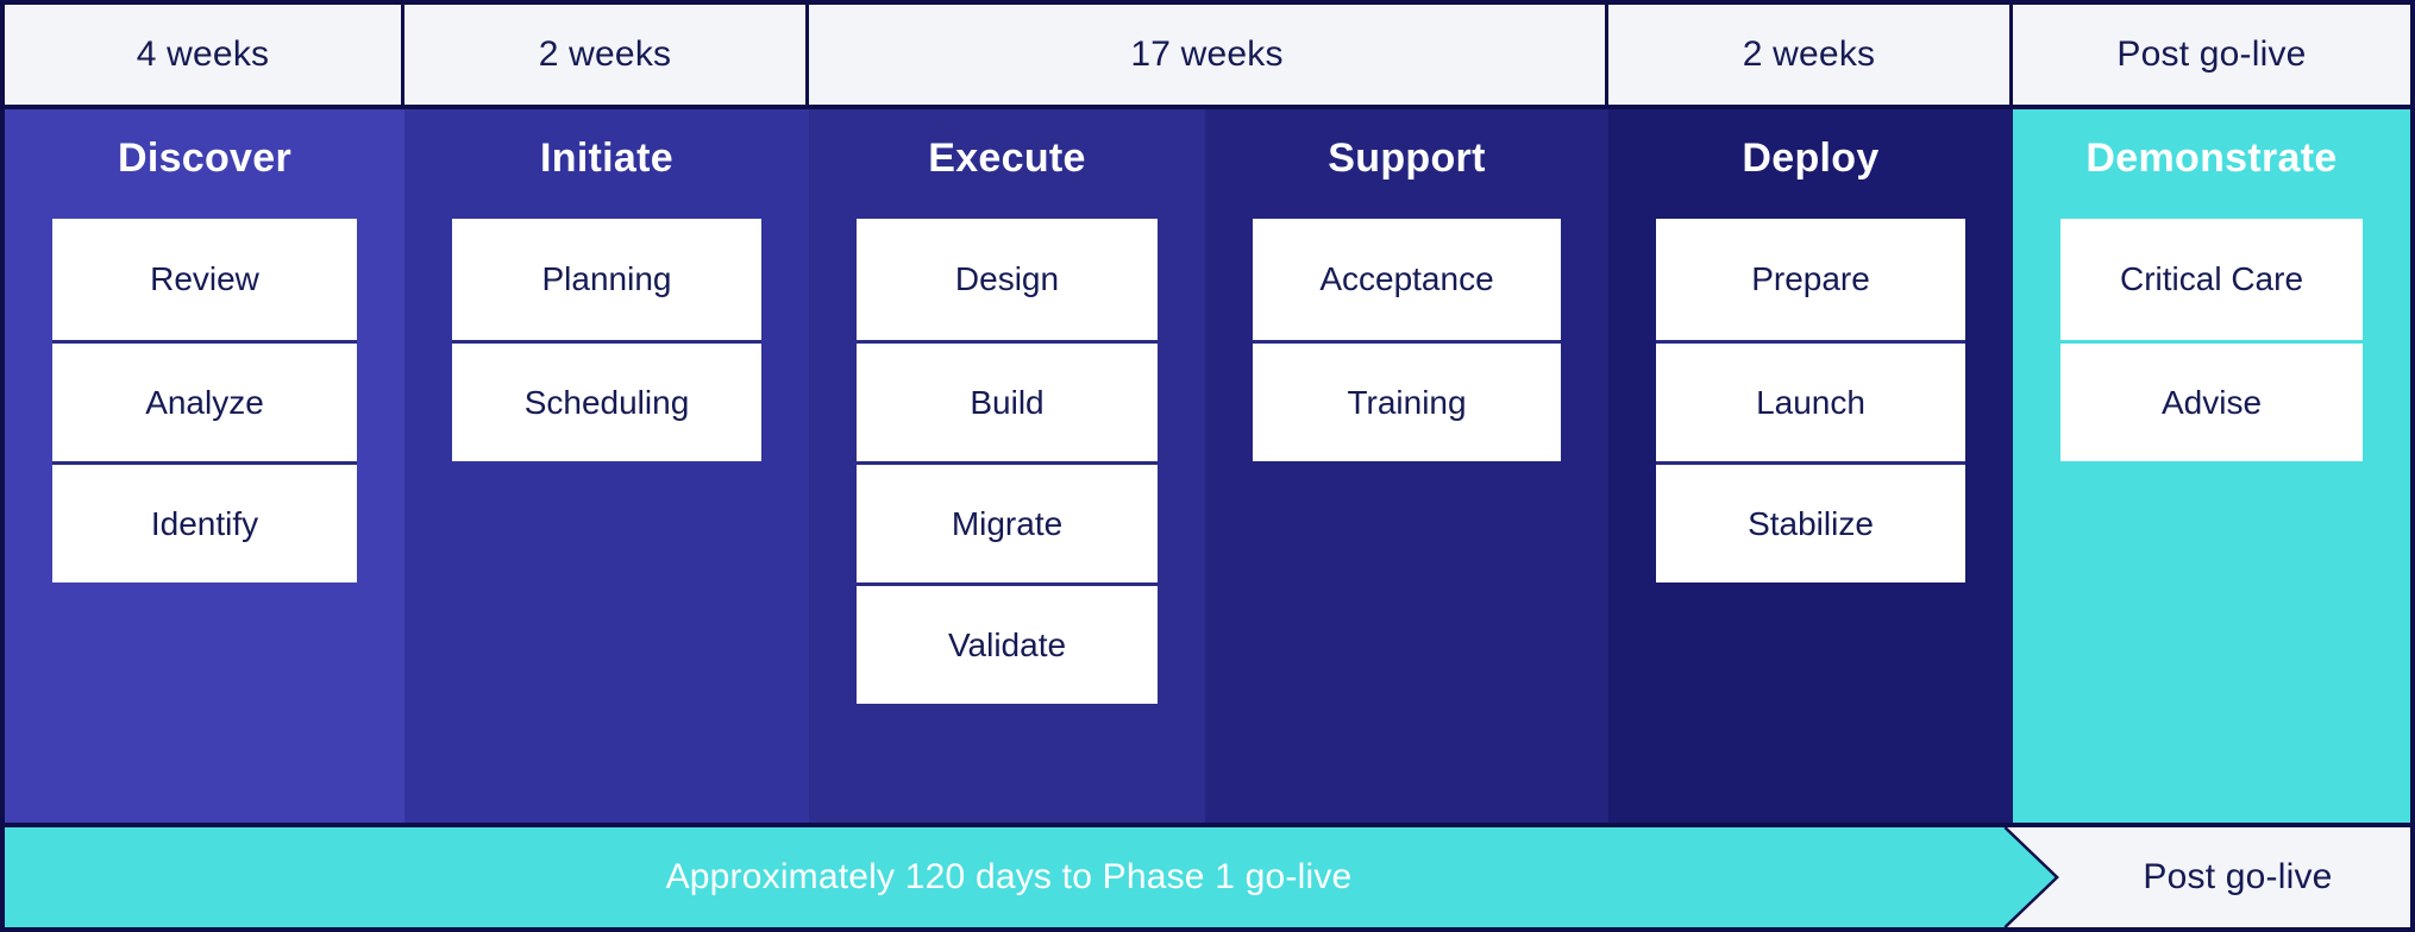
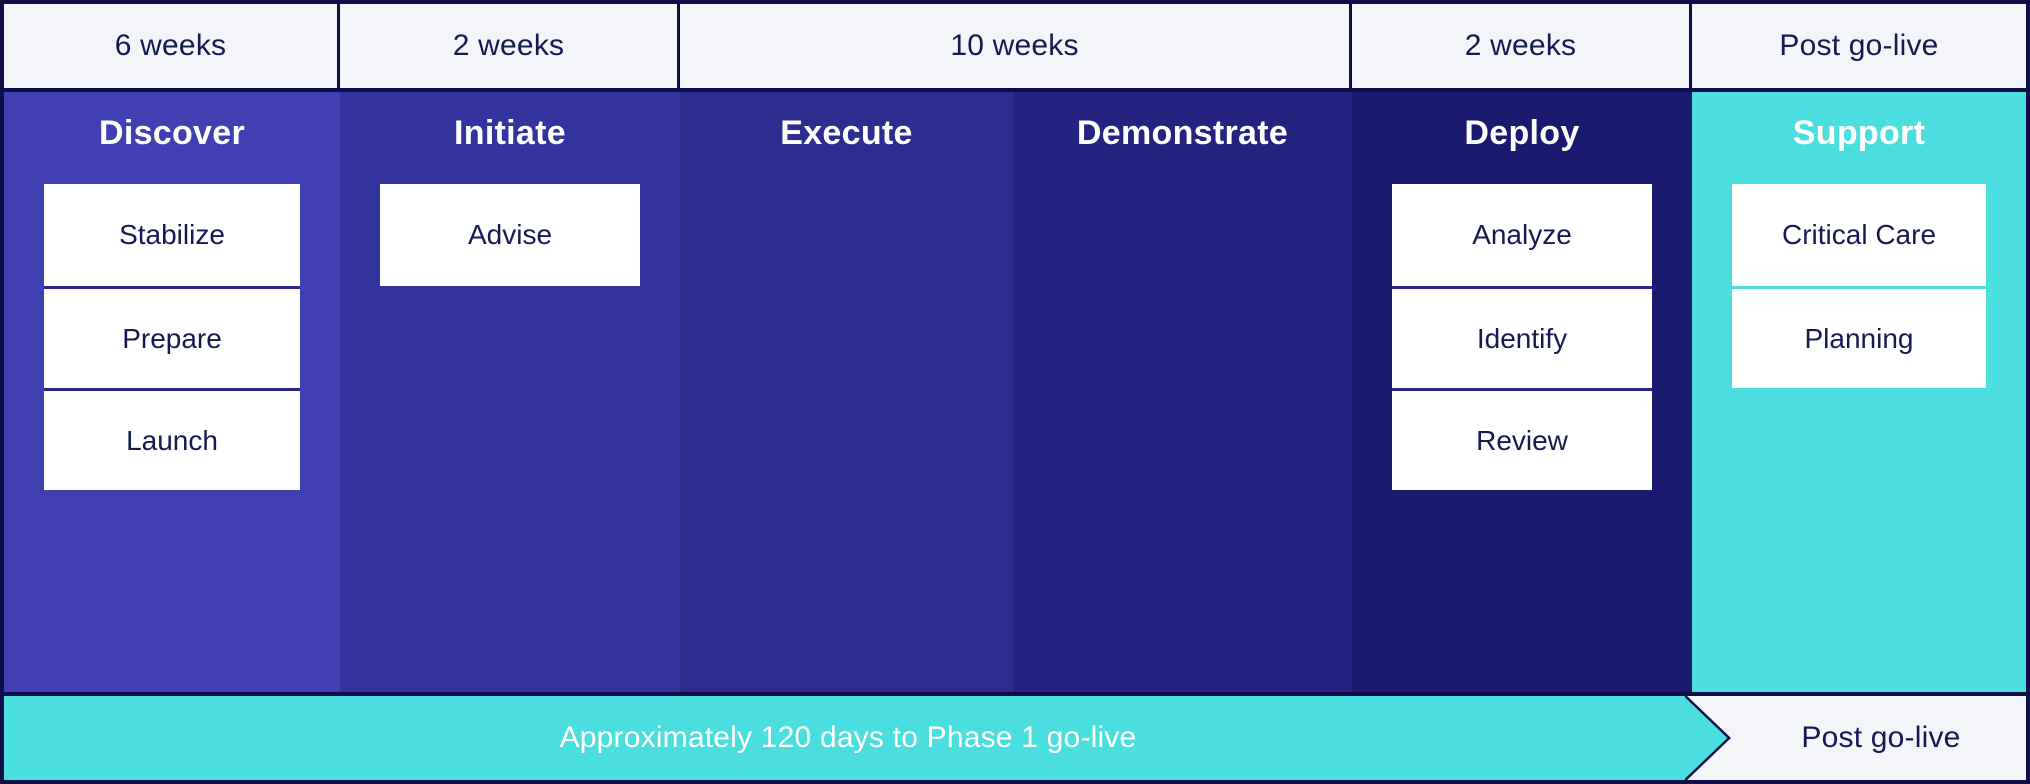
- 4 weeks
+ 6 weeks
  2 weeks
- 17 weeks
+ 10 weeks
  2 weeks
  Post go-live
  Discover
  Initiate
  Execute
- Support
+ Demonstrate
  Deploy
- Demonstrate
+ Support
- Review
+ Stabilize
- Analyze
+ Prepare
- Identify
+ Launch
- Planning
+ Advise
- Scheduling
- Design
- Build
- Migrate
- Validate
- Acceptance
- Training
- Prepare
+ Analyze
- Launch
+ Identify
- Stabilize
+ Review
  Critical Care
- Advise
+ Planning
  Approximately 120 days to Phase 1 go-live
  Post go-live
